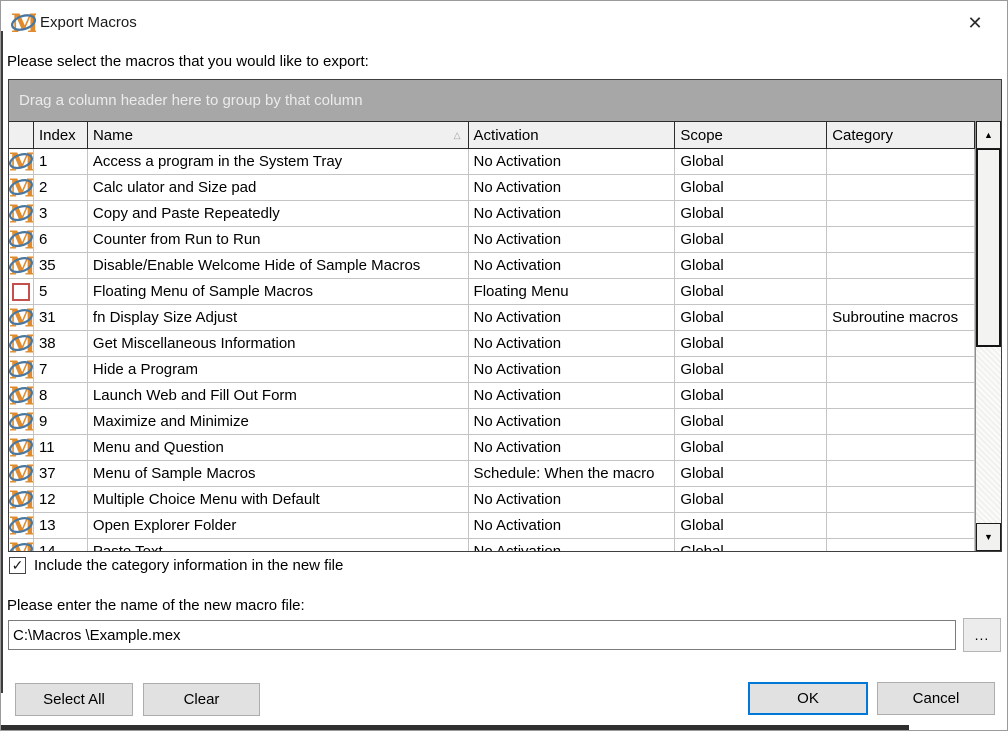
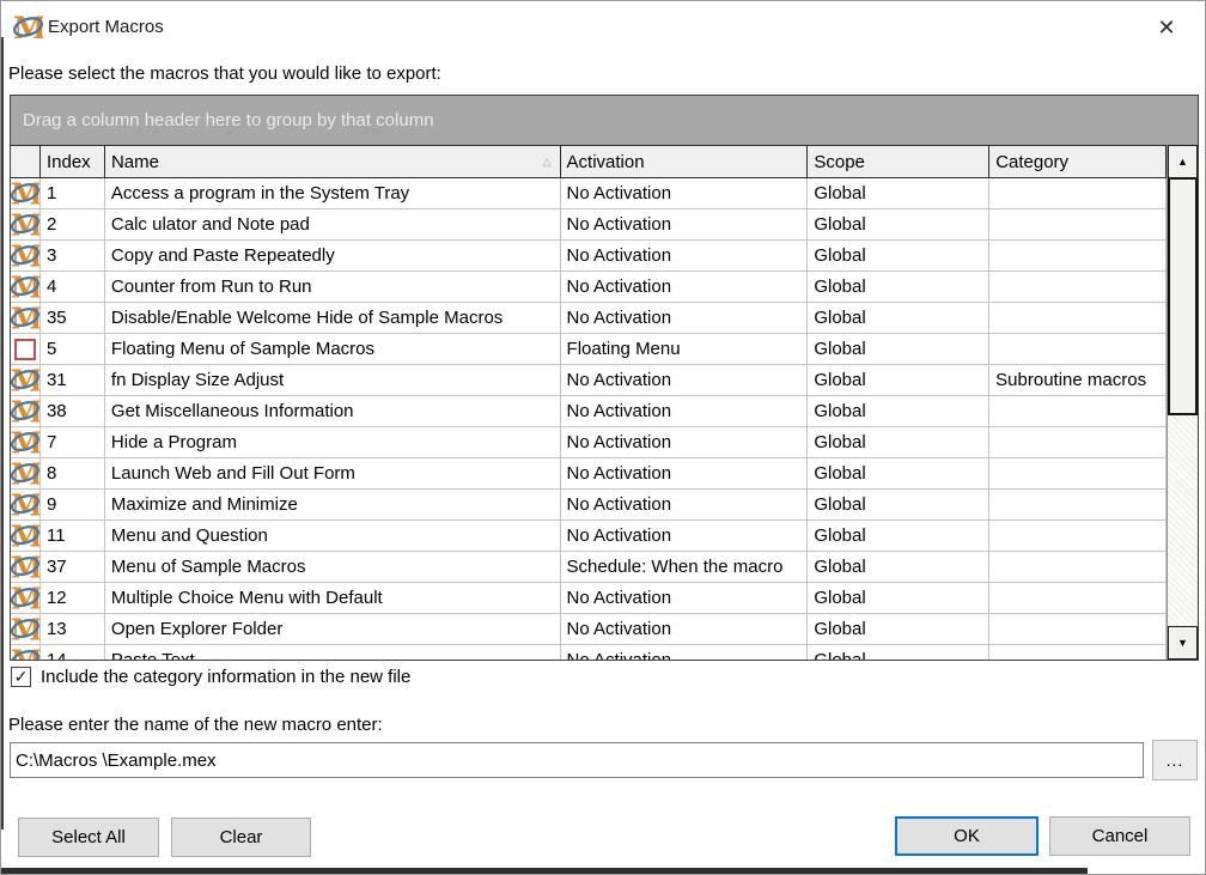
  M
  Export Macros
  ✕
  Please select the macros that you would like to export:
  Drag a column header here to group by that column
  Index
  Name
  △
  Activation
  Scope
  Category
  M
  1
  Access a program in the System Tray
  No Activation
  Global
  M
  2
- Calc ulator and Size pad
+ Calc ulator and Note pad
  No Activation
  Global
  M
  3
  Copy and Paste Repeatedly
  No Activation
  Global
  M
- 6
+ 4
  Counter from Run to Run
  No Activation
  Global
  M
  35
  Disable/Enable Welcome Hide of Sample Macros
  No Activation
  Global
  5
  Floating Menu of Sample Macros
  Floating Menu
  Global
  M
  31
  fn Display Size Adjust
  No Activation
  Global
  Subroutine macros
  M
  38
  Get Miscellaneous Information
  No Activation
  Global
  M
  7
  Hide a Program
  No Activation
  Global
  M
  8
  Launch Web and Fill Out Form
  No Activation
  Global
  M
  9
  Maximize and Minimize
  No Activation
  Global
  M
  11
  Menu and Question
  No Activation
  Global
  M
  37
  Menu of Sample Macros
  Schedule: When the macro
  Global
  M
  12
  Multiple Choice Menu with Default
  No Activation
  Global
  M
  13
  Open Explorer Folder
  No Activation
  Global
  ▲
  ▼
  ✓
  Include the category information in the new file
- Please enter the name of the new macro file:
+ Please enter the name of the new macro enter:
  C:\Macros \Example.mex
  ...
  Select All
  Clear
  OK
  Cancel
